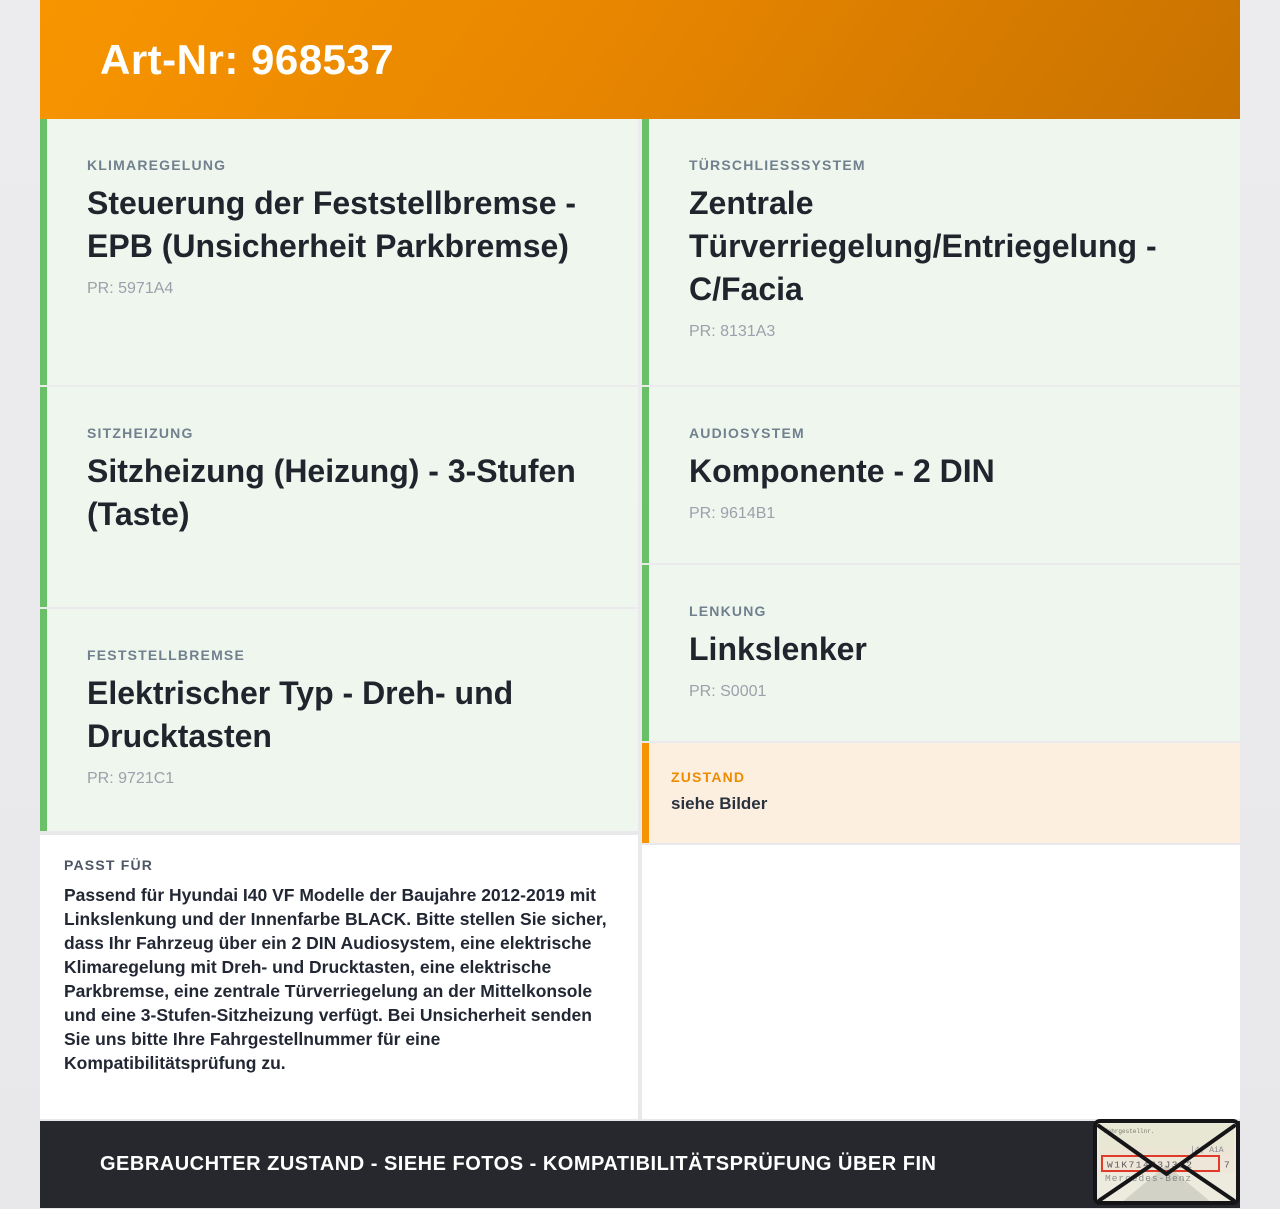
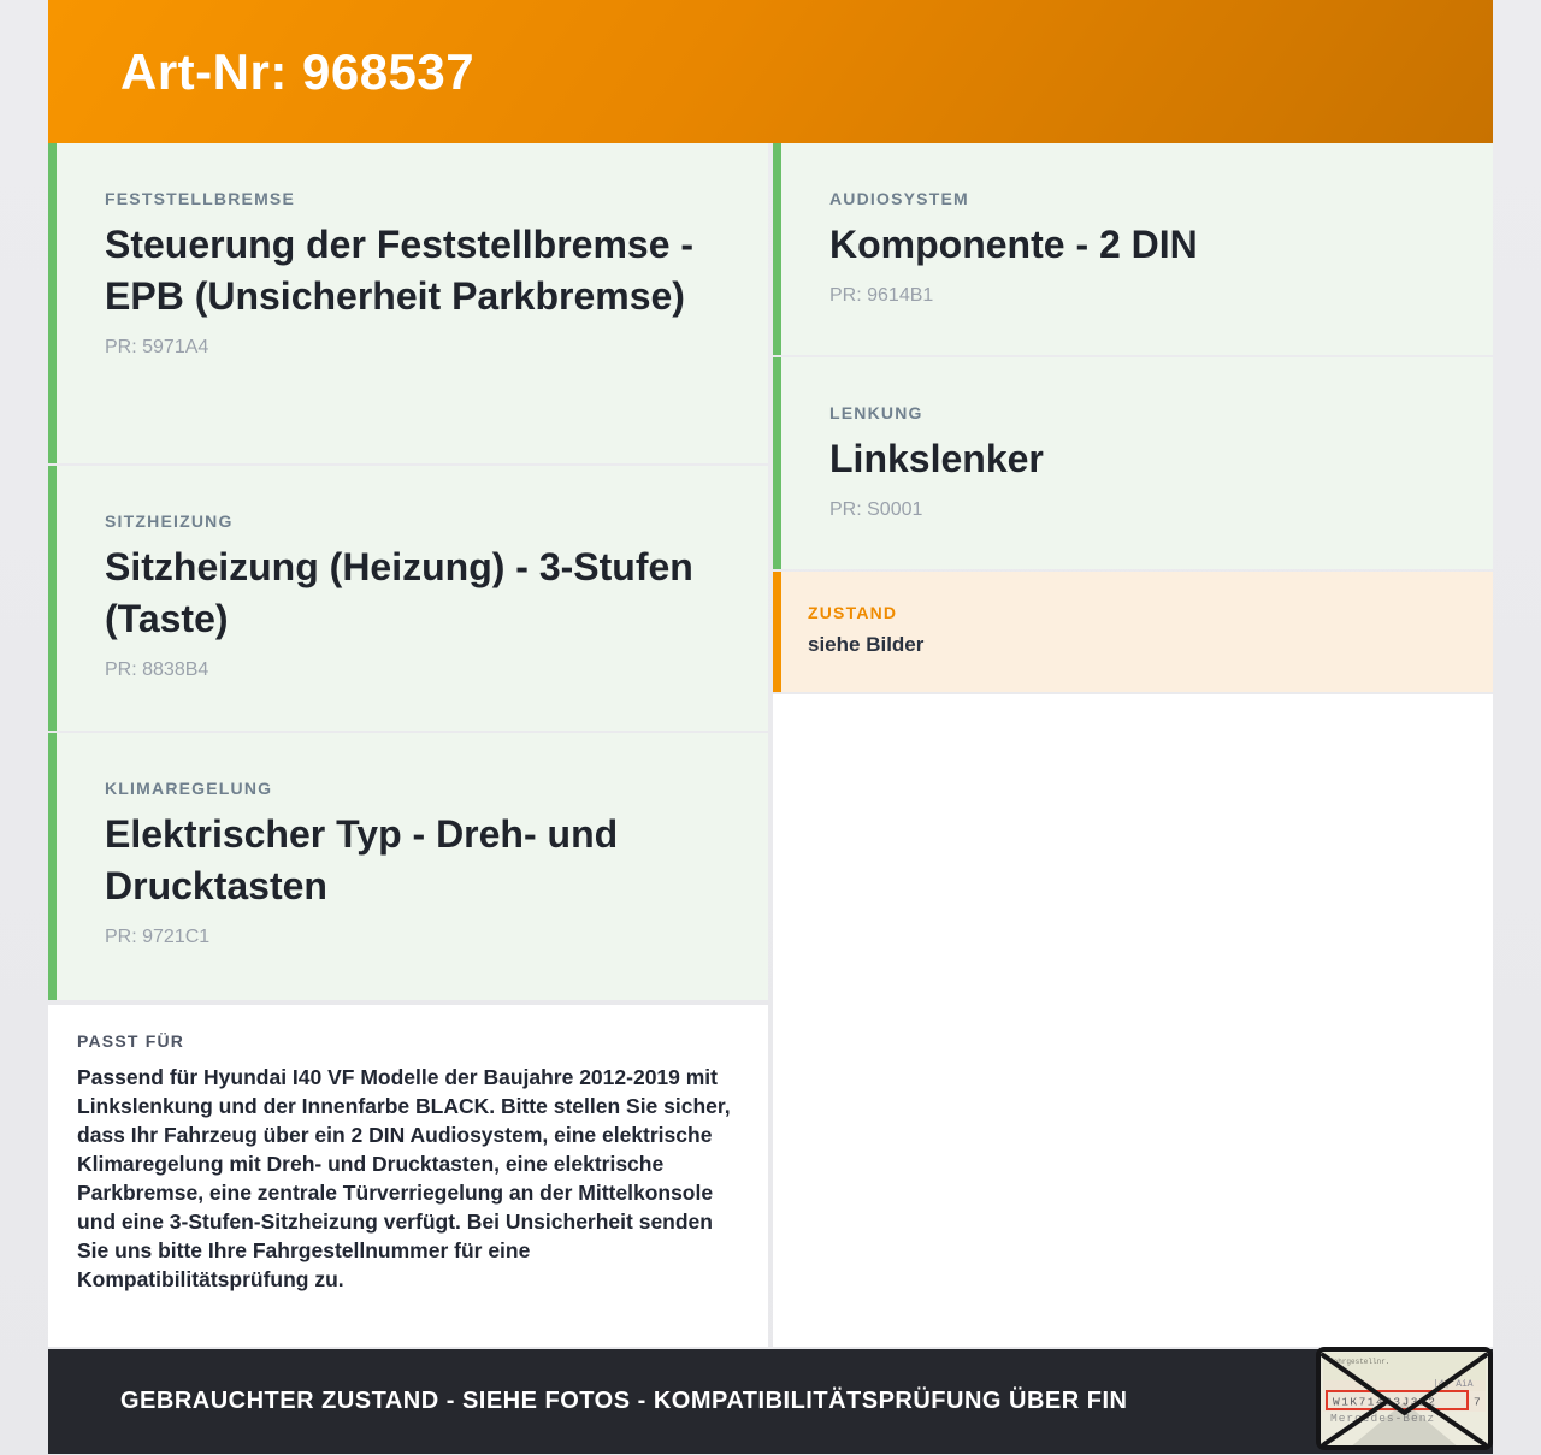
  Art-Nr: 968537
- KLIMAREGELUNG
+ FESTSTELLBREMSE
  Steuerung der Feststellbremse - EPB (Unsicherheit Parkbremse)
  PR: 5971A4
  SITZHEIZUNG
  Sitzheizung (Heizung) - 3-Stufen (Taste)
+ PR: 8838B4
- FESTSTELLBREMSE
+ KLIMAREGELUNG
  Elektrischer Typ - Dreh- und Drucktasten
  PR: 9721C1
  PASST FÜR
  Passend für Hyundai I40 VF Modelle der Baujahre 2012-2019 mit Linkslenkung und der Innenfarbe BLACK. Bitte stellen Sie sicher, dass Ihr Fahrzeug über ein 2 DIN Audiosystem, eine elektrische Klimaregelung mit Dreh- und Drucktasten, eine elektrische Parkbremse, eine zentrale Türverriegelung an der Mittelkonsole und eine 3-Stufen-Sitzheizung verfügt. Bei Unsicherheit senden Sie uns bitte Ihre Fahrgestellnummer für eine Kompatibilitätsprüfung zu.
- TÜRSCHLIESSSYSTEM
- Zentrale Türverriegelung/Entriegelung - C/Facia
- PR: 8131A3
  AUDIOSYSTEM
  Komponente - 2 DIN
  PR: 9614B1
  LENKUNG
  Linkslenker
  PR: S0001
  ZUSTAND
  siehe Bilder
  GEBRAUCHTER ZUSTAND - SIEHE FOTOS - KOMPATIBILITÄTSPRÜFUNG ÜBER FIN
  W1K7143J32
  7
  Merdes-Benz
